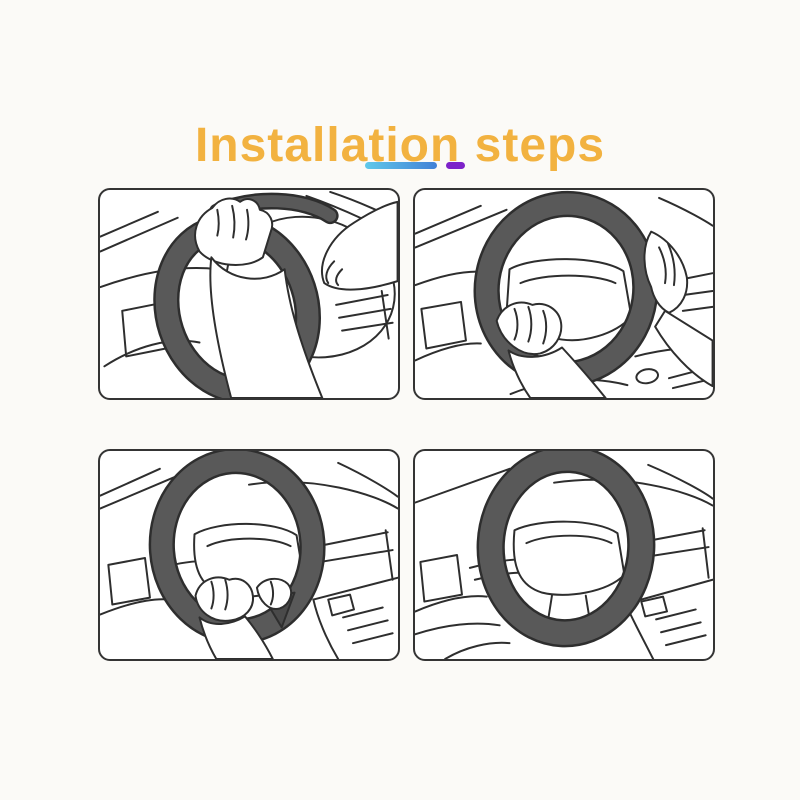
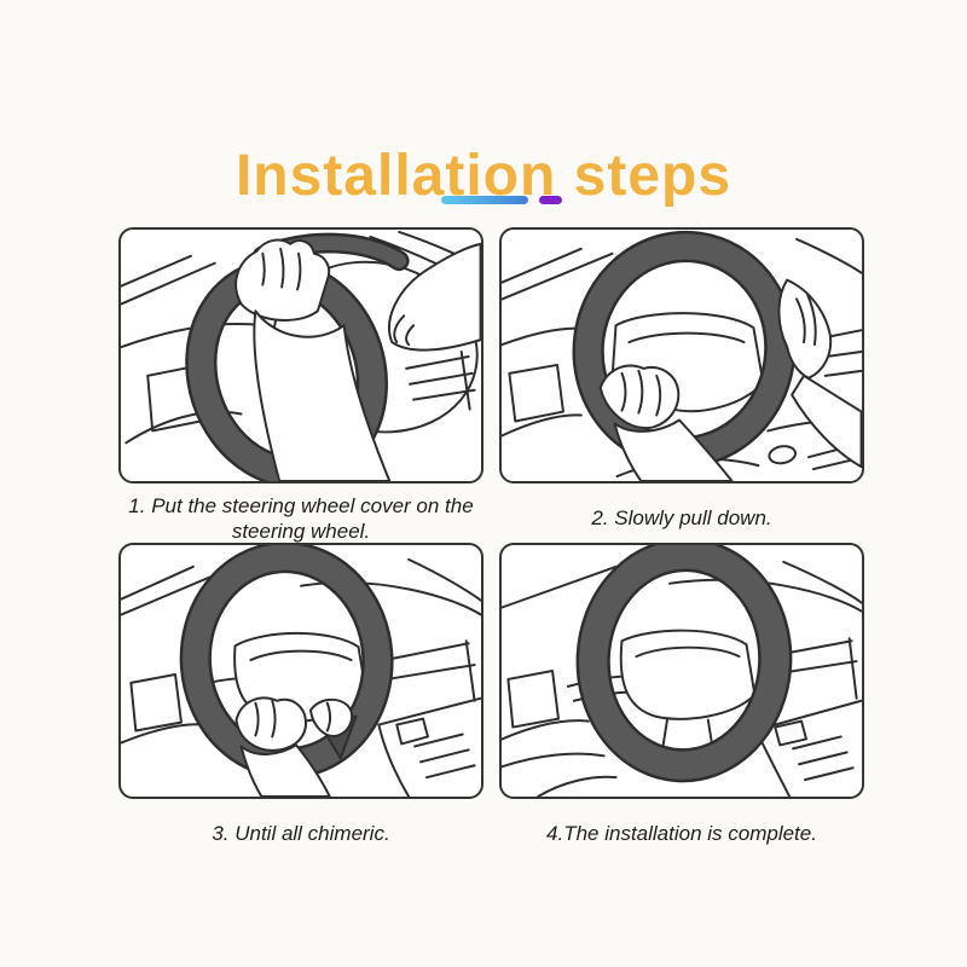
  Installation steps
+ 1. Put the steering wheel cover on the steering wheel.
+ 2. Slowly pull down.
+ 3. Until all chimeric.
+ 4.The installation is complete.
